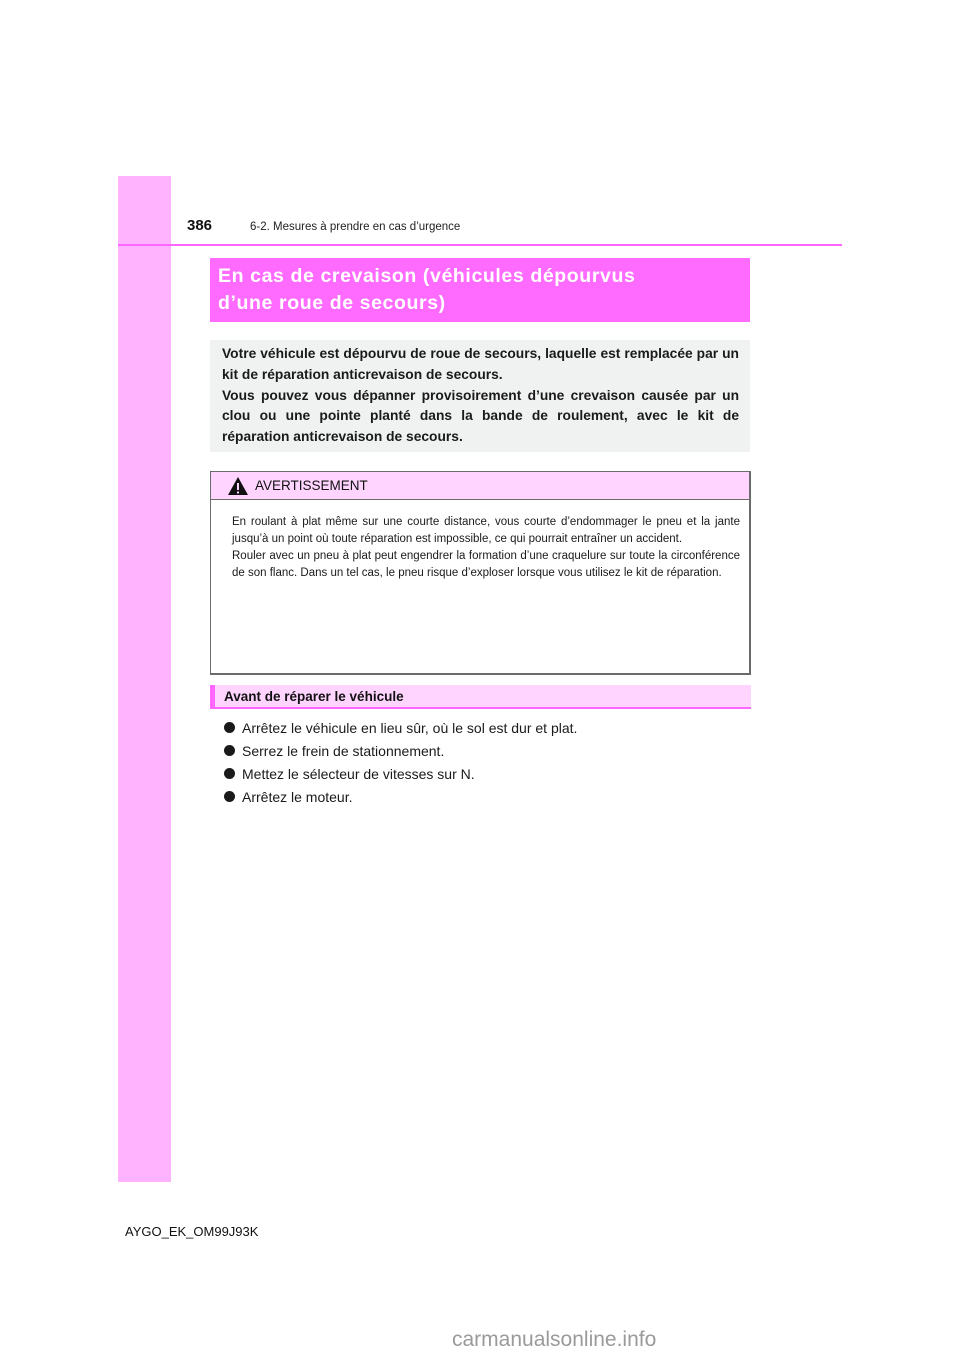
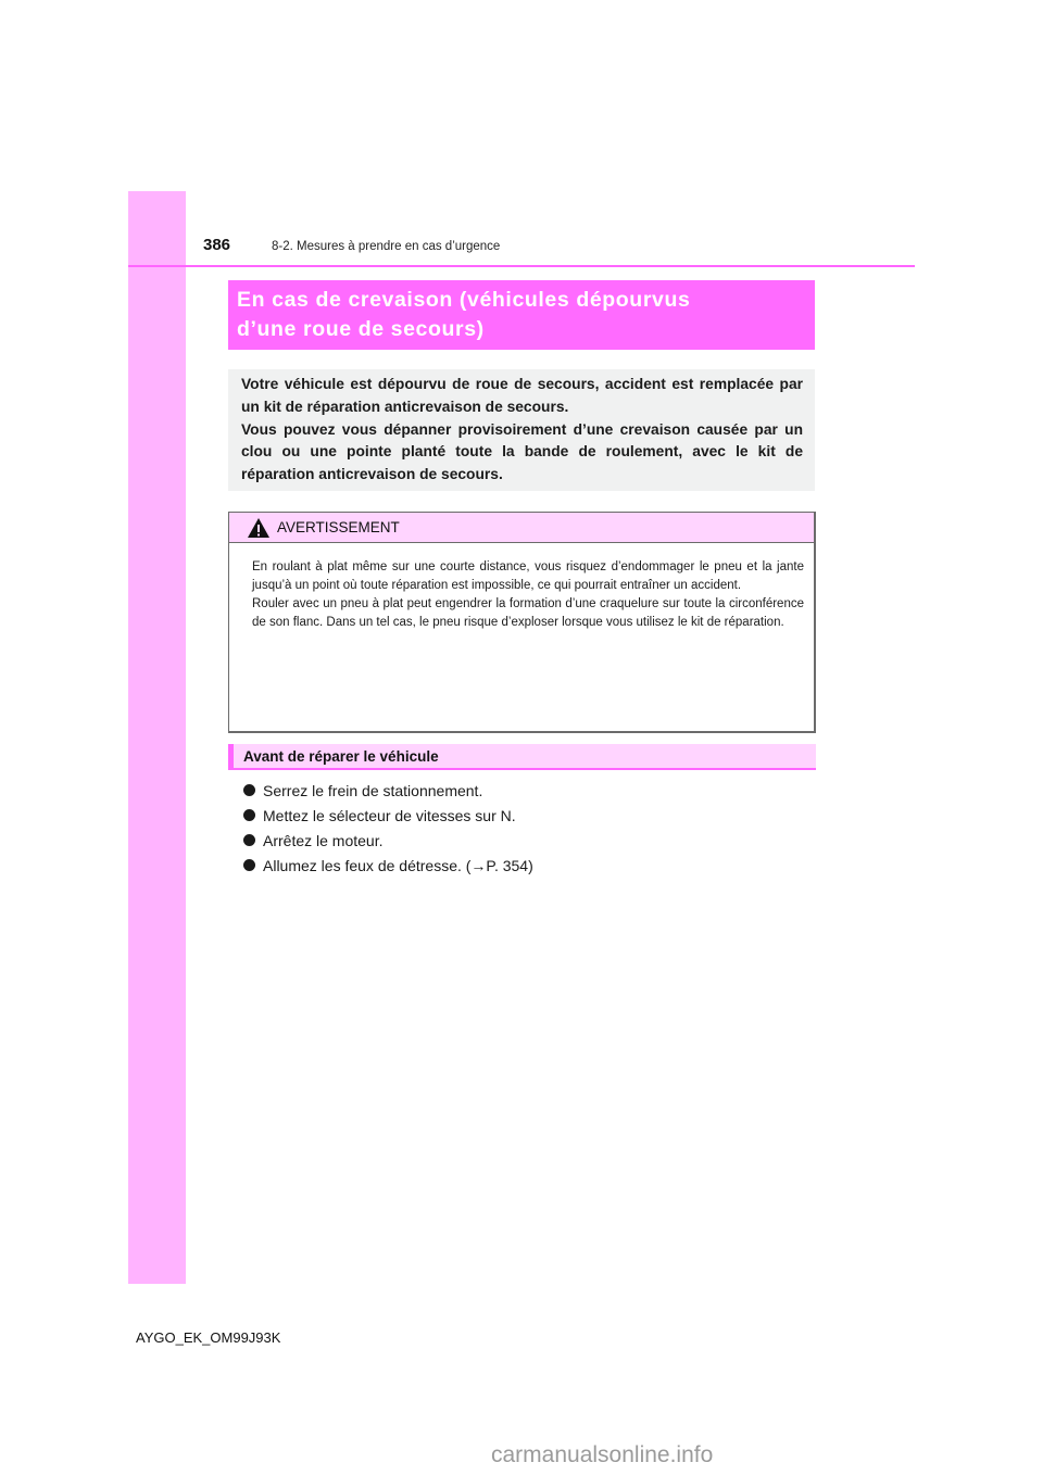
  386
- 6-2. Mesures à prendre en cas d’urgence
+ 8-2. Mesures à prendre en cas d’urgence
  En cas de crevaison (véhicules dépourvus
  d’une roue de secours)
- Votre véhicule est dépourvu de roue de secours, laquelle est remplacée par un kit de réparation anticrevaison de secours.
+ Votre véhicule est dépourvu de roue de secours, accident est remplacée par un kit de réparation anticrevaison de secours.
- Vous pouvez vous dépanner provisoirement d’une crevaison causée par un clou ou une pointe planté dans la bande de roulement, avec le kit de réparation anticrevaison de secours.
+ Vous pouvez vous dépanner provisoirement d’une crevaison causée par un clou ou une pointe planté toute la bande de roulement, avec le kit de réparation anticrevaison de secours.
  AVERTISSEMENT
- En roulant à plat même sur une courte distance, vous courte d’endommager le pneu et la jante jusqu’à un point où toute réparation est impossible, ce qui pourrait entraîner un accident.
+ En roulant à plat même sur une courte distance, vous risquez d’endommager le pneu et la jante jusqu’à un point où toute réparation est impossible, ce qui pourrait entraîner un accident.
  Rouler avec un pneu à plat peut engendrer la formation d’une craquelure sur toute la circonférence de son flanc. Dans un tel cas, le pneu risque d’exploser lorsque vous utilisez le kit de réparation.
  Avant de réparer le véhicule
- Arrêtez le véhicule en lieu sûr, où le sol est dur et plat.
  Serrez le frein de stationnement.
  Mettez le sélecteur de vitesses sur N.
  Arrêtez le moteur.
+ Allumez les feux de détresse. (→P. 354)
  AYGO_EK_OM99J93K
  carmanualsonline.info
